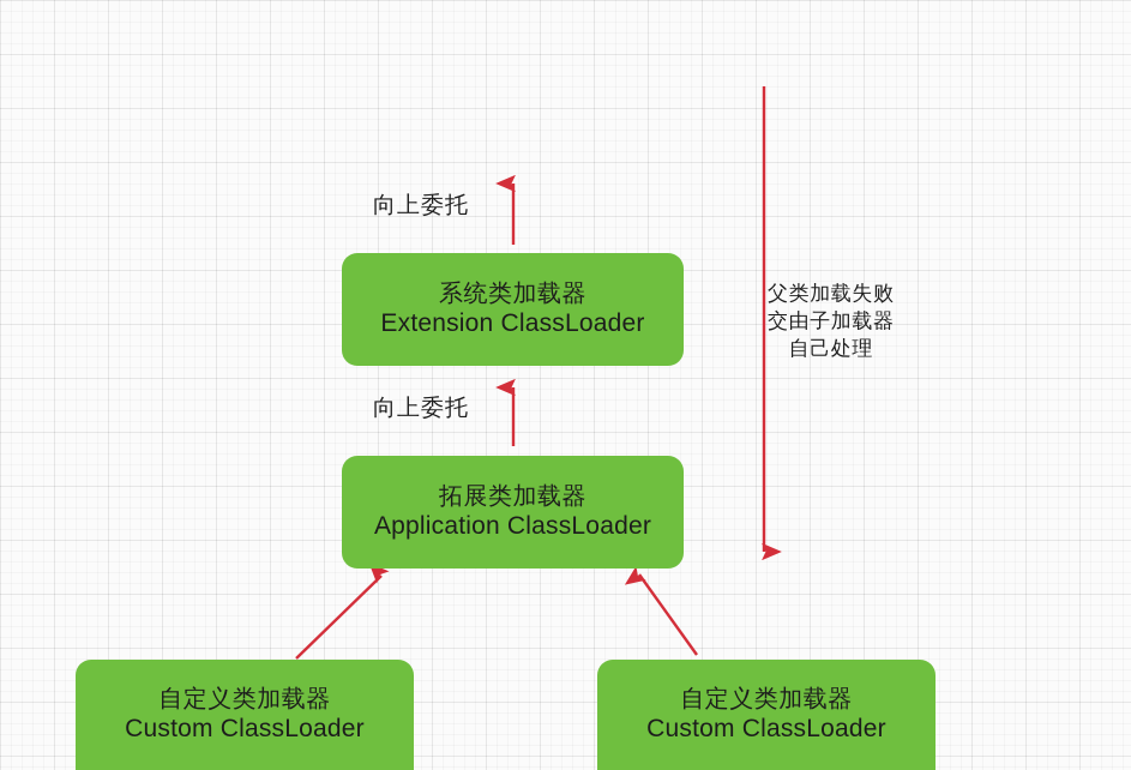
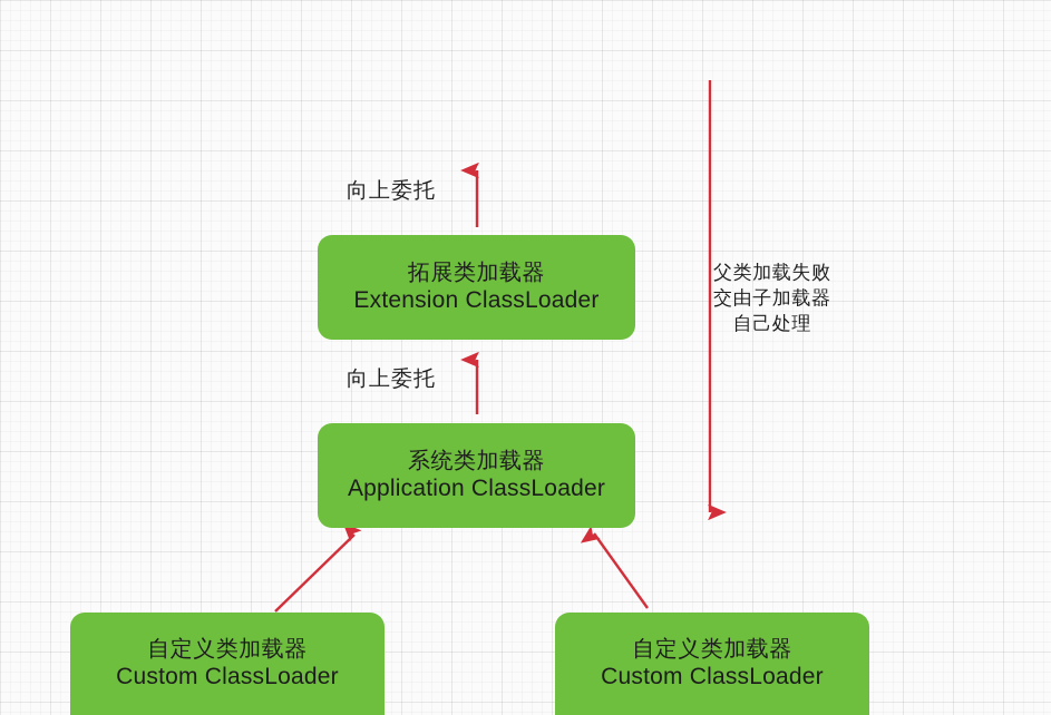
- 系统类加载器
+ 拓展类加载器
  Extension ClassLoader
- 拓展类加载器
+ 系统类加载器
  Application ClassLoader
  自定义类加载器
  Custom ClassLoader
  自定义类加载器
  Custom ClassLoader
  向上委托
  向上委托
  父类加载失败
  交由子加载器
  自己处理
